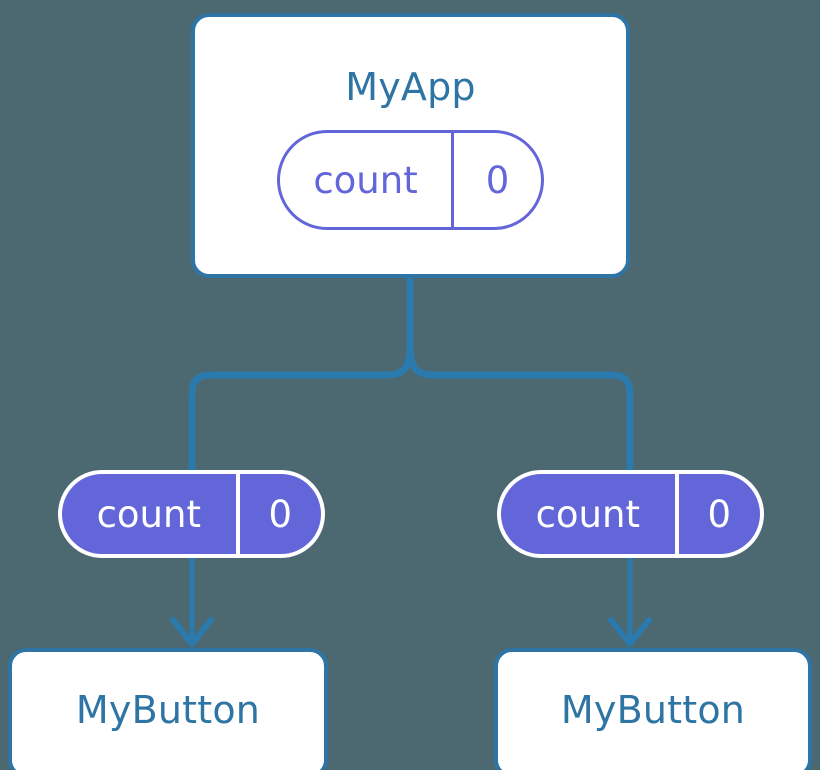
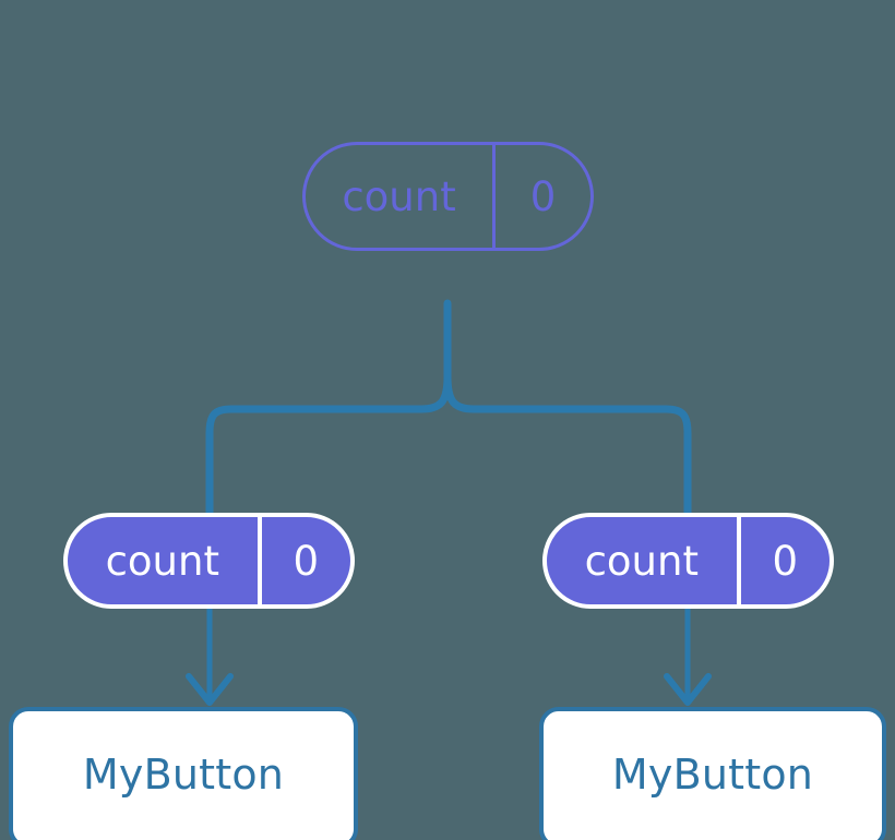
- MyApp
  count
  0
  count
  0
  MyButton
  count
  0
  MyButton
